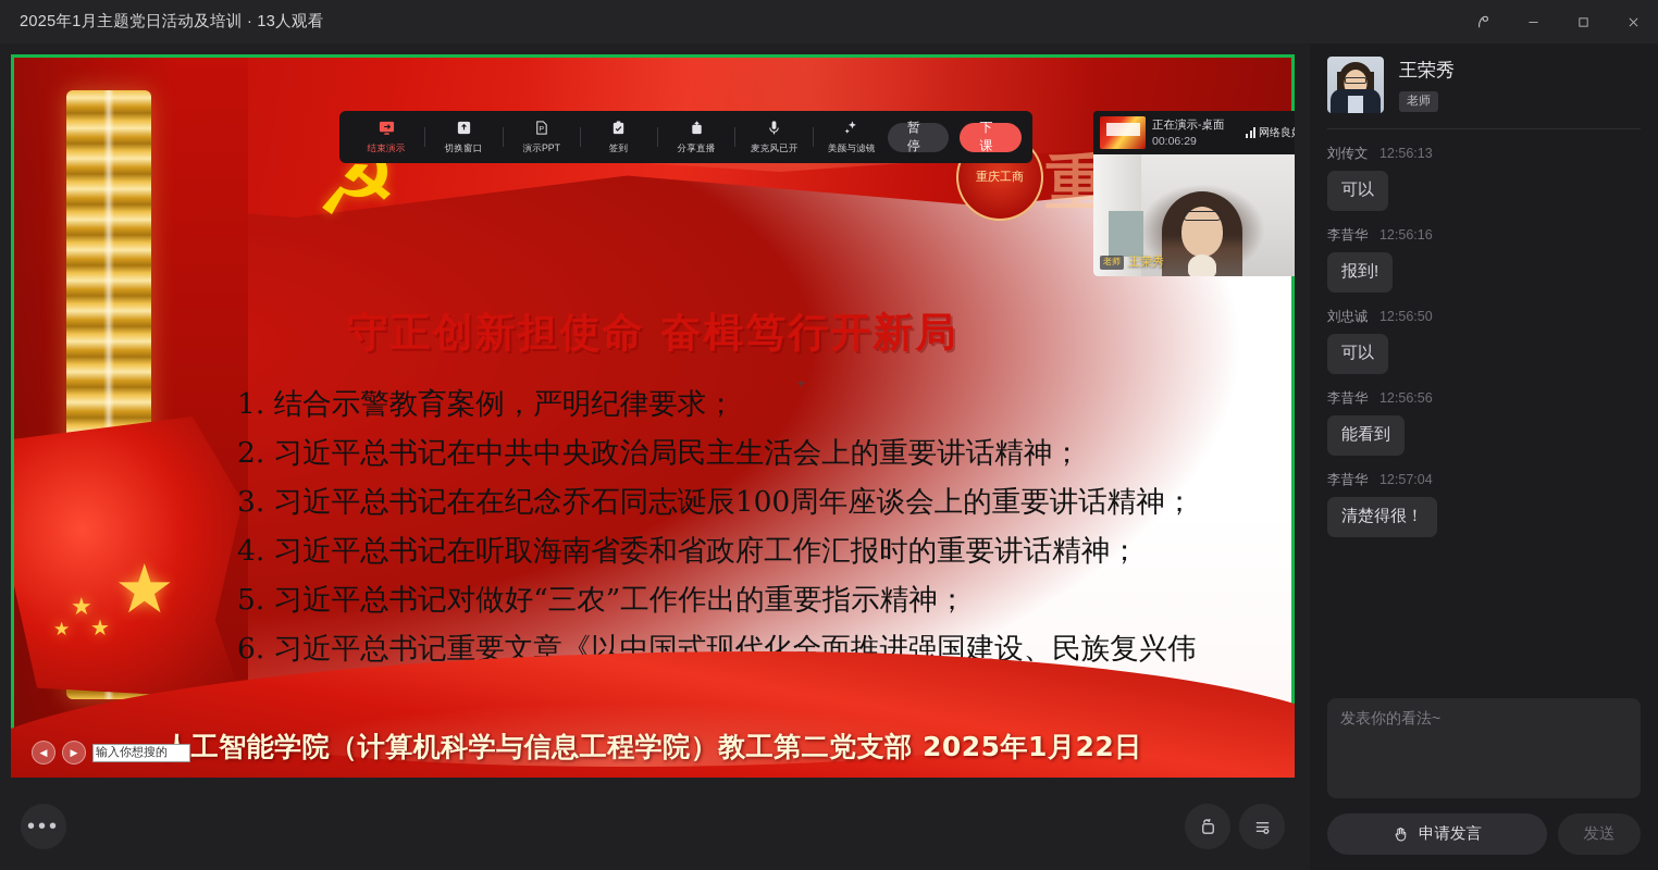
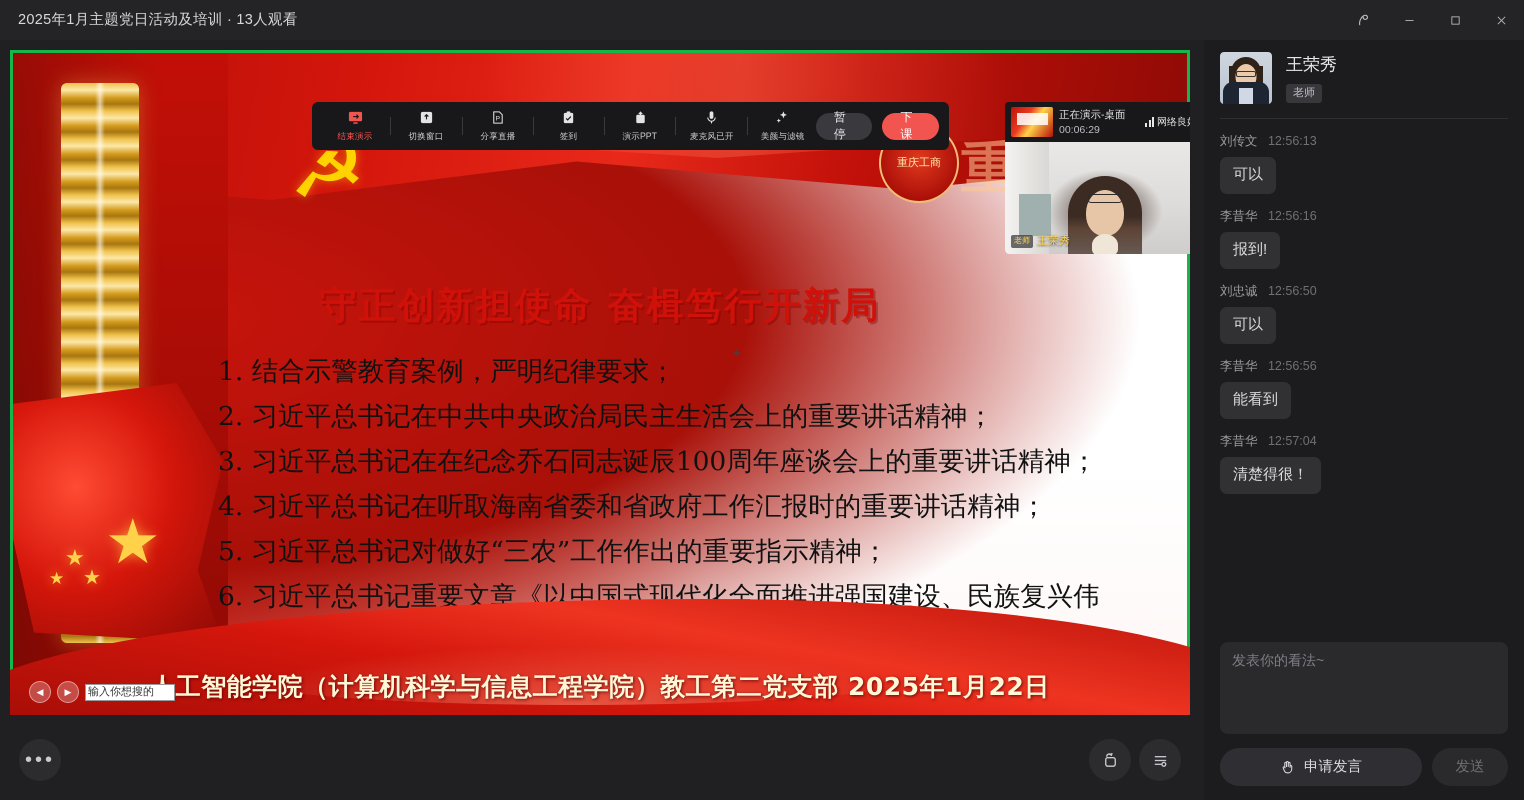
  2025年1月主题党日活动及培训 · 13人观看
  ★
  ★
  ★
  ★
  ☭
  重庆工商
  重
  守正创新担使命 奋楫笃行开新局
  1. 结合示警教育案例，严明纪律要求；
  2. 习近平总书记在中共中央政治局民主生活会上的重要讲话精神；
  3. 习近平总书记在在纪念乔石同志诞辰100周年座谈会上的重要讲话精神；
  4. 习近平总书记在听取海南省委和省政府工作汇报时的重要讲话精神；
  5. 习近平总书记对做好“三农”工作作出的重要指示精神；
  6. 习近平总书记重要文章《以中国式现代化全面推进强国建设、民族复兴伟
  ⌖
  工智能学院（计算机科学与信息工程学院）教工第二党支部 2025年1月22日
  ◀
  ▶
  输入你想搜的
  结束演示
  切换窗口
- 演示PPT
+ 分享直播
  签到
- 分享直播
+ 演示PPT
  麦克风已开
  美颜与滤镜
  暂停
  下课
  正在演示-桌面
  00:06:29
  网络良
  老师
  王荣秀
  •••
  王荣秀
  老师
  刘传文 12:56:13
  可以
  李昔华 12:56:16
  报到!
  刘忠诚 12:56:50
  可以
  李昔华 12:56:56
  能看到
  李昔华 12:57:04
  清楚得很！
  发表你的看法~
  申请发言
  发送
